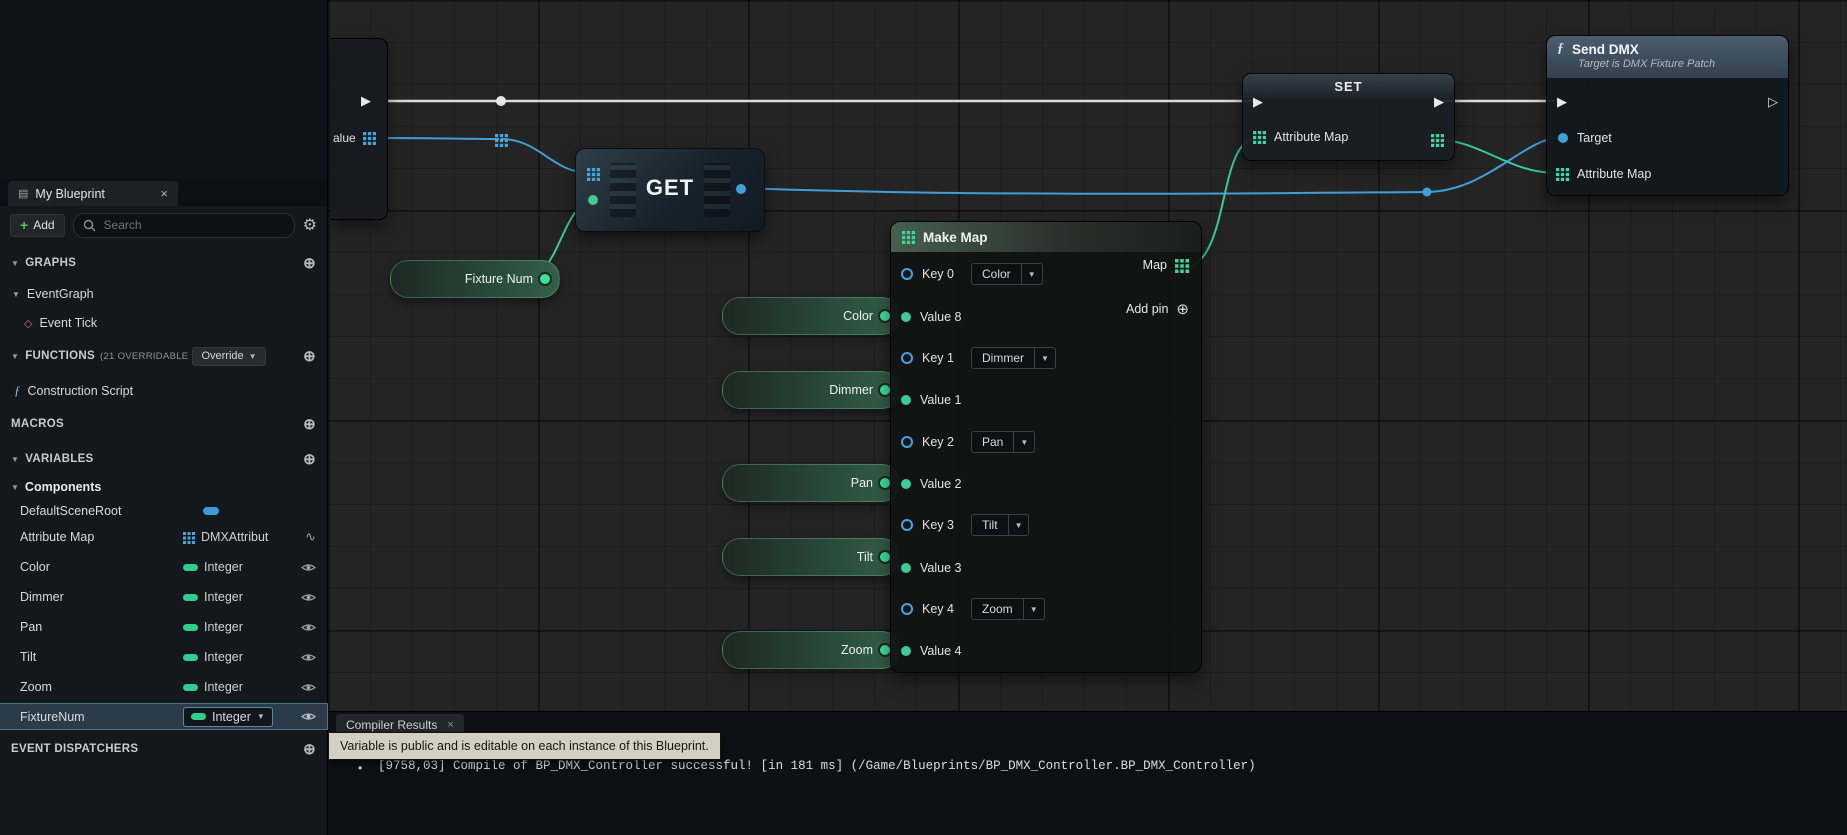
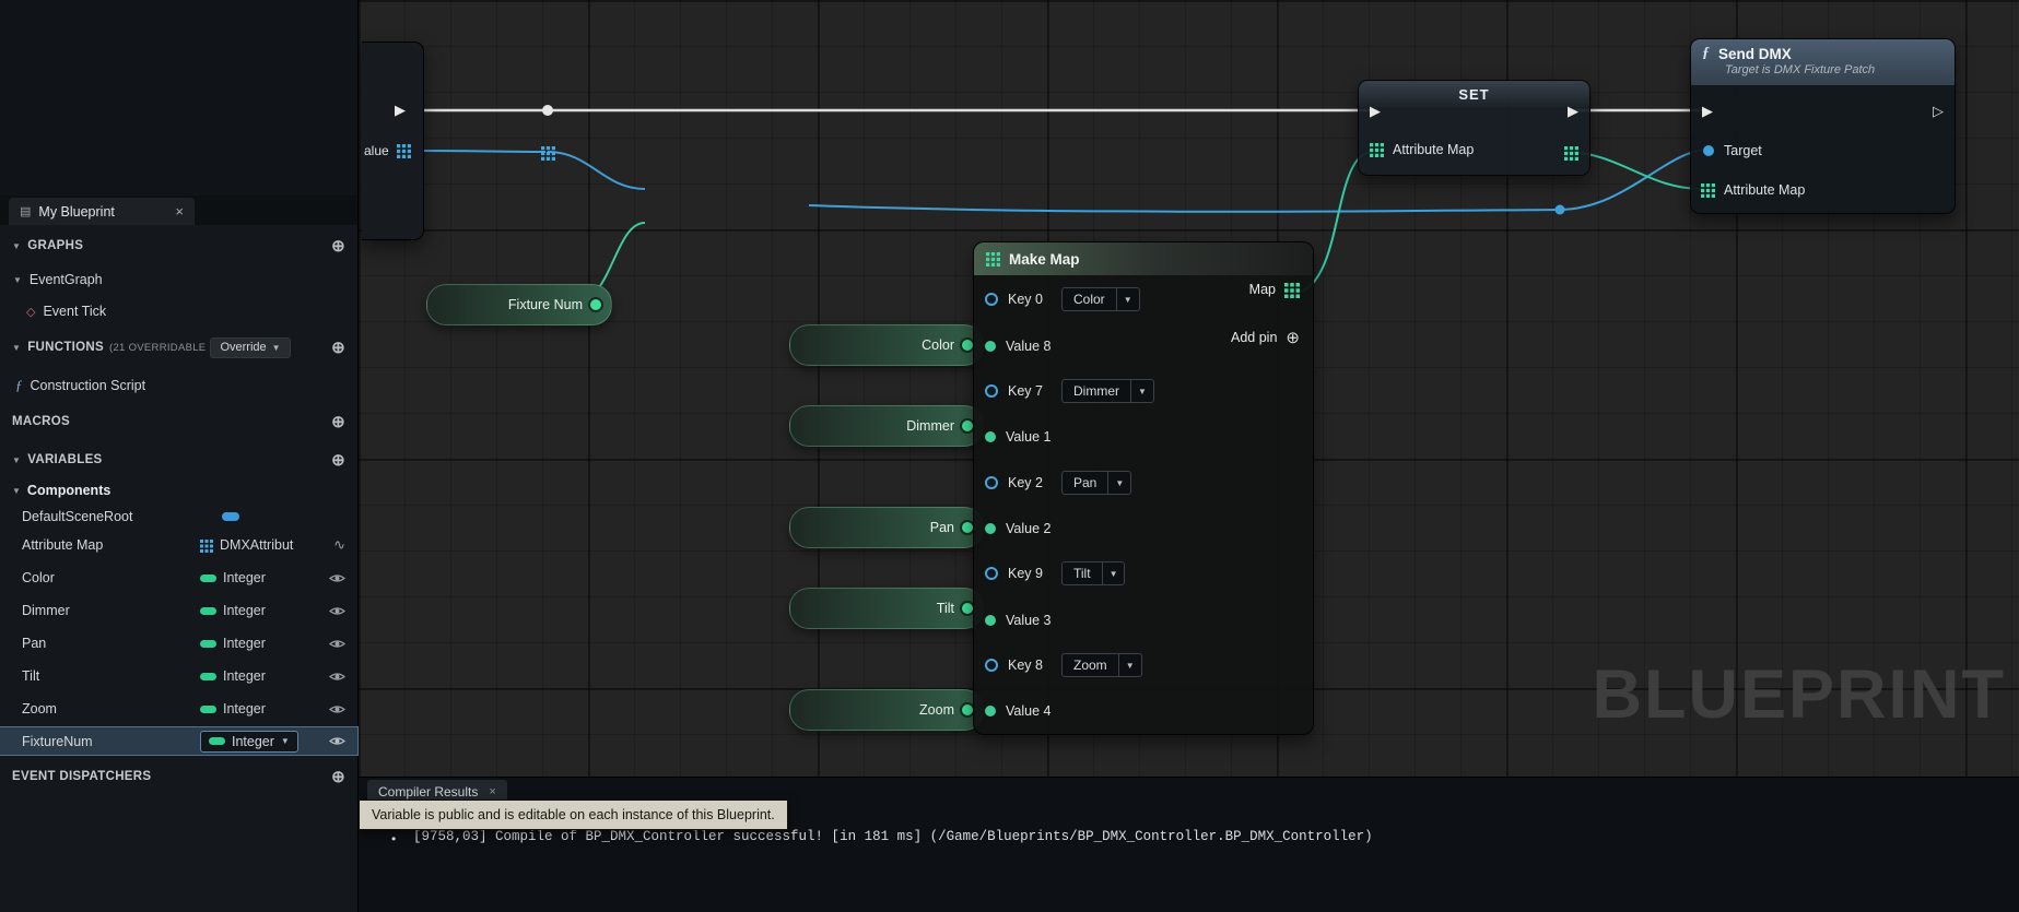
  ▤
  My Blueprint
  ×
- +
- Add
- Search
- ⚙
  ▼
  GRAPHS
  ⊕
  ▼
  EventGraph
  ◇
  Event Tick
  ▼
  FUNCTIONS
  (21 OVERRIDABLE
  Override
  ▼
  ⊕
  ƒ
  Construction Script
  MACROS
  ⊕
  ▼
  VARIABLES
  ⊕
  ▼
  Components
  DefaultSceneRoot
  Attribute Map
  DMXAttribut
  ∿
  Color
  Integer
  Dimmer
  Integer
  Pan
  Integer
  Tilt
  Integer
  Zoom
  Integer
  FixtureNum
  Integer
  ▼
  EVENT DISPATCHERS
  ⊕
  ▶
  alue
- GET
  Fixture Num
  Color
  Dimmer
  Pan
  Tilt
  Zoom
  Make Map
  Key 0
  Color
  ▼
  Value 8
- Key 1
+ Key 7
  Dimmer
  ▼
  Value 1
  Key 2
  Pan
  ▼
  Value 2
- Key 3
+ Key 9
  Tilt
  ▼
  Value 3
- Key 4
+ Key 8
  Zoom
  ▼
  Value 4
  Map
  Add pin
  ⊕
  SET
  ▶
  ▶
  Attribute Map
  ƒ
  Send DMX
  Target is DMX Fixture Patch
  ▶
  ▷
  Target
  Attribute Map
+ BLUEPRINT
  Compiler Results
  ×
  •
  [9758,03] Compile of BP_DMX_Controller successful! [in 181 ms] (/Game/Blueprints/BP_DMX_Controller.BP_DMX_Controller)
  Variable is public and is editable on each instance of this Blueprint.
